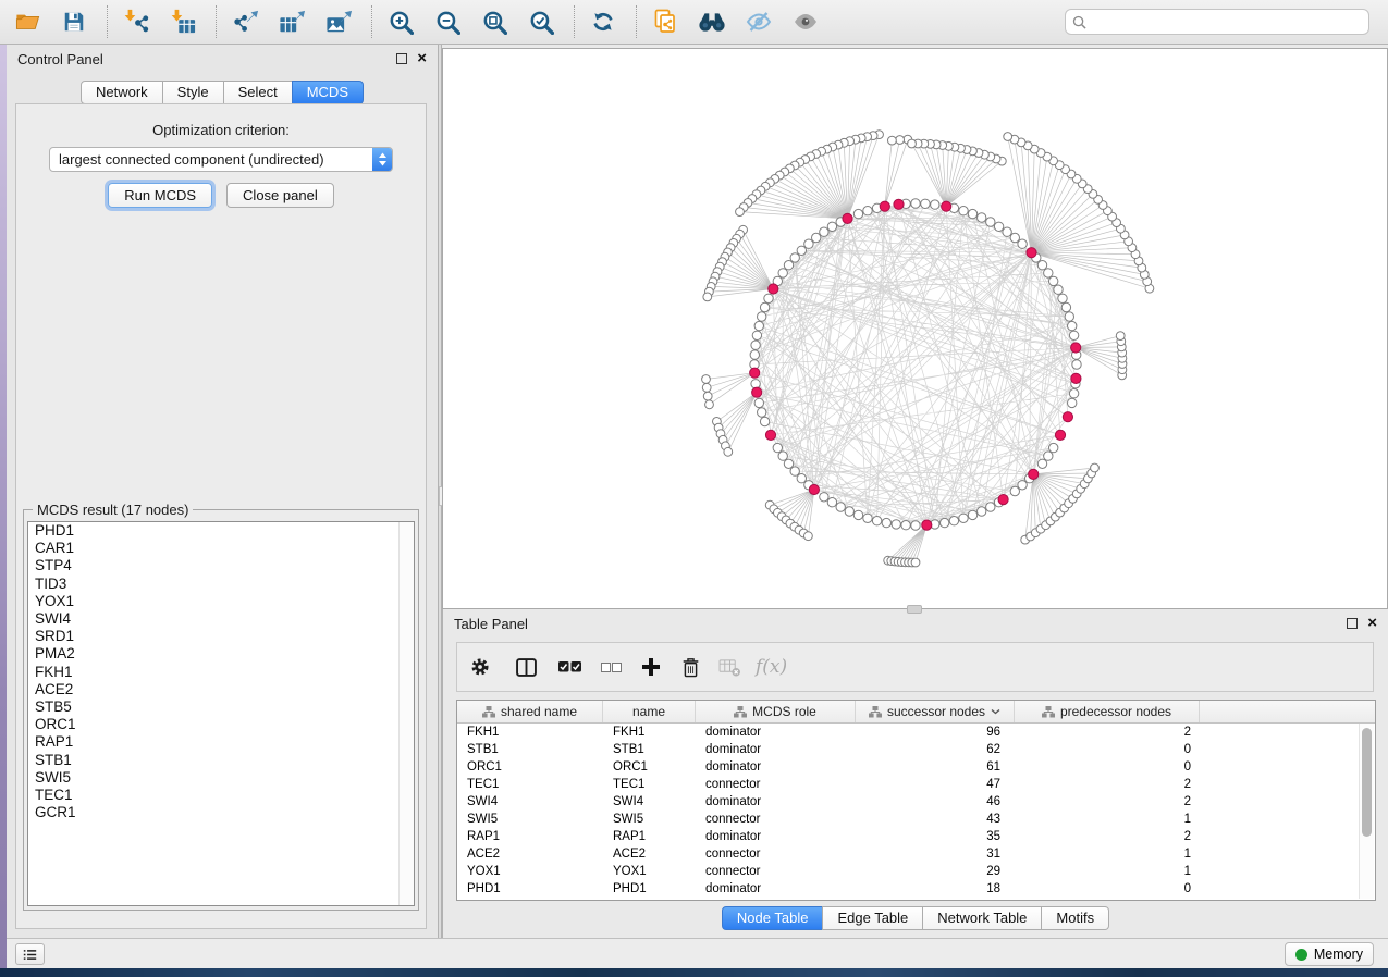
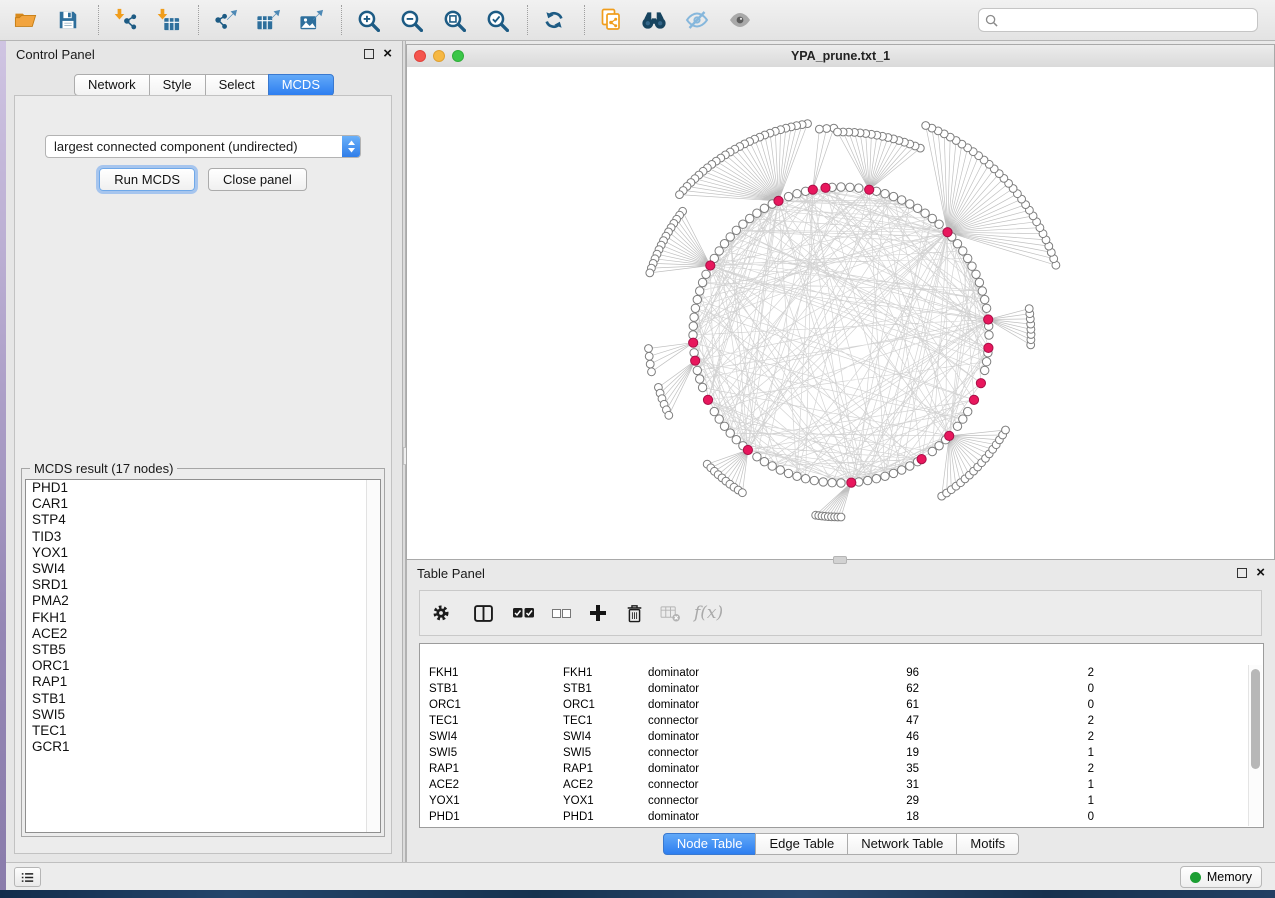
  Control Panel
  ×
  Network
  Style
  Select
  MCDS
- Optimization criterion:
  largest connected component (undirected)
  Run MCDS
  Close panel
  MCDS result (17 nodes)
  PHD1
  CAR1
  STP4
  TID3
  YOX1
  SWI4
  SRD1
  PMA2
  FKH1
  ACE2
  STB5
  ORC1
  RAP1
  STB1
  SWI5
  TEC1
  GCR1
+ YPA_prune.txt_1
  Table Panel
  ×
  f(x)
- shared name
- name
- MCDS role
- successor nodes
- predecessor nodes
  FKH1
  FKH1
  dominator
  96
  2
  STB1
  STB1
  dominator
  62
  0
  ORC1
  ORC1
  dominator
  61
  0
  TEC1
  TEC1
  connector
  47
  2
  SWI4
  SWI4
  dominator
  46
  2
  SWI5
  SWI5
  connector
- 43
+ 19
  1
  RAP1
  RAP1
  dominator
  35
  2
  ACE2
  ACE2
  connector
  31
  1
  YOX1
  YOX1
  connector
  29
  1
  PHD1
  PHD1
  dominator
  18
  0
  Node Table
  Edge Table
  Network Table
  Motifs
  Memory
